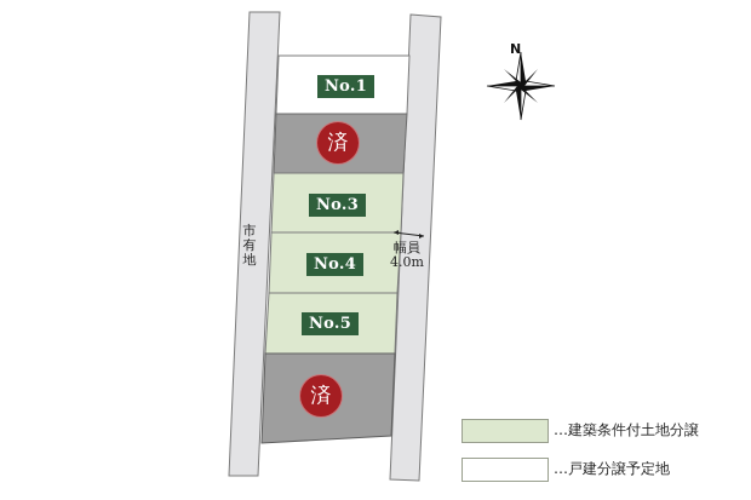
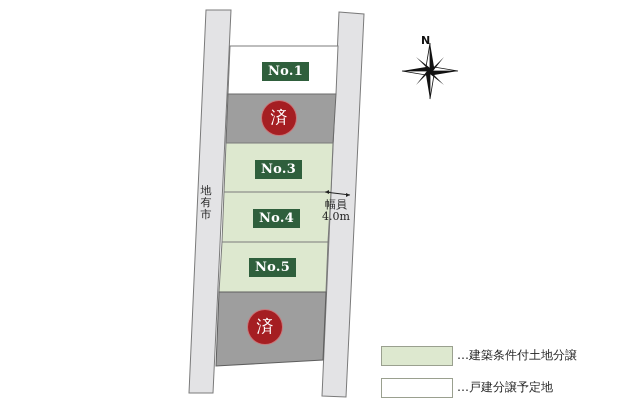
  N
  No.1
  済
  No.3
  No.4
  No.5
  済
- 市
+ 地
  有
- 地
+ 市
  幅員
  4.0m
  …建築条件付土地分譲
  …戸建分譲予定地
